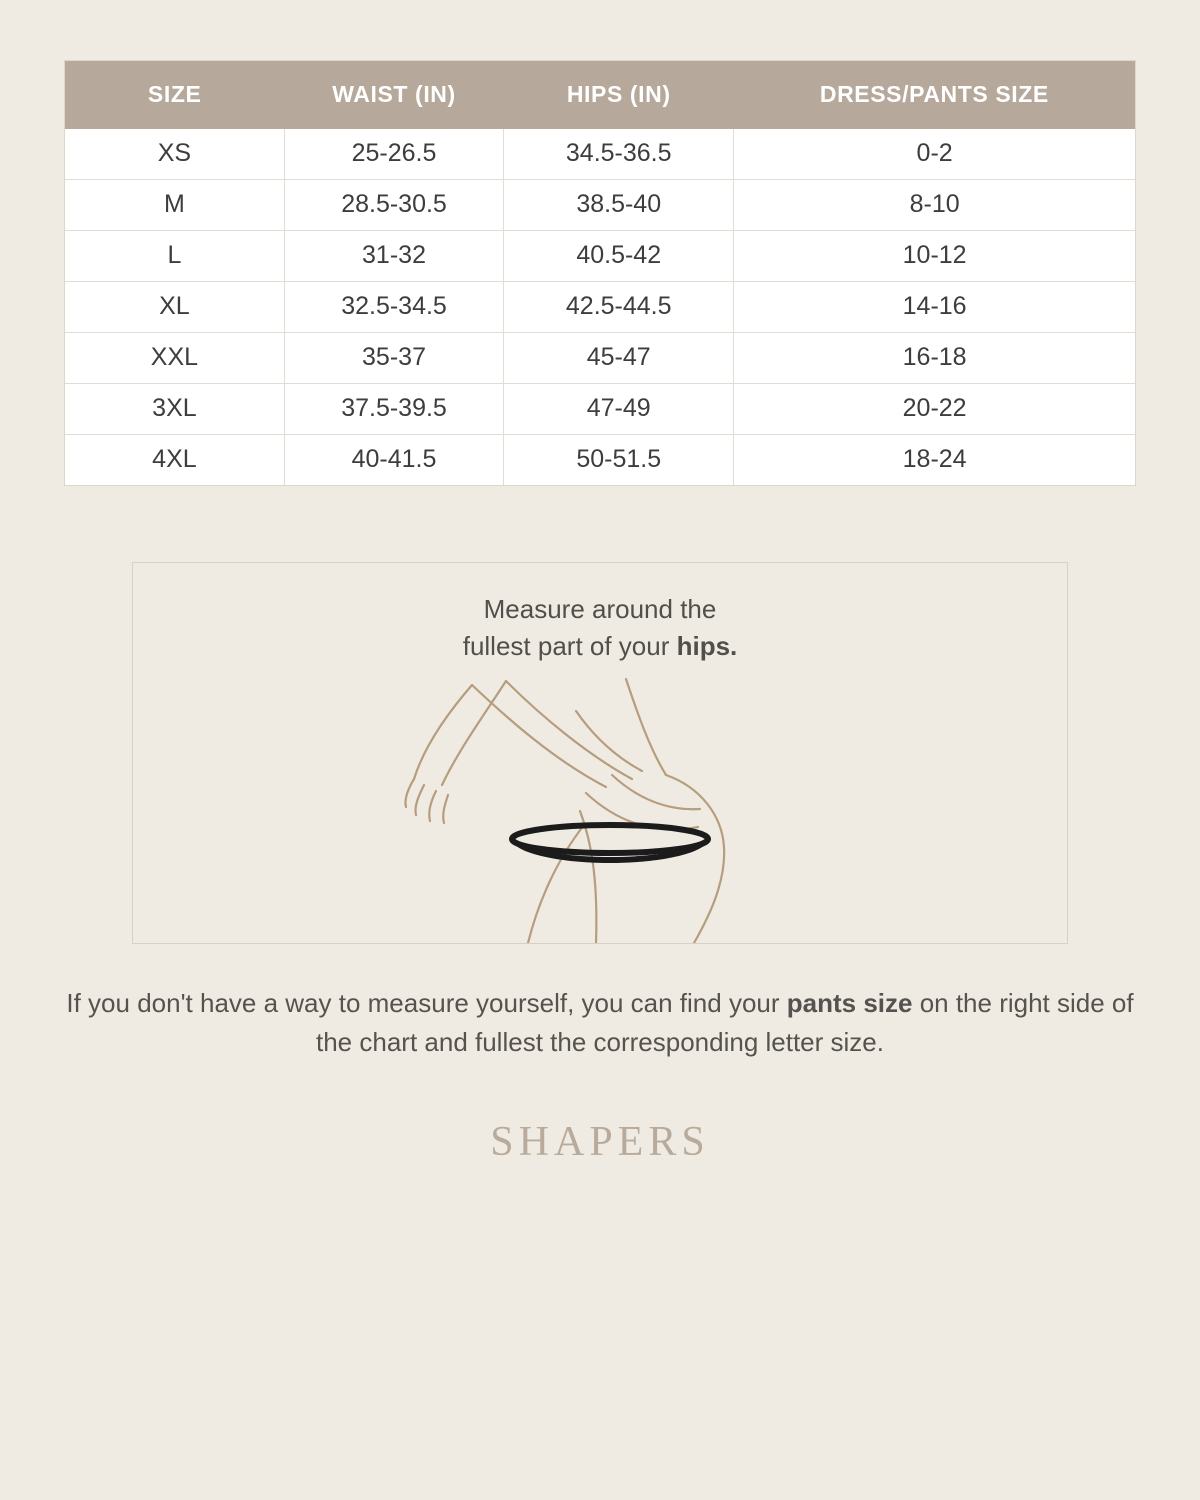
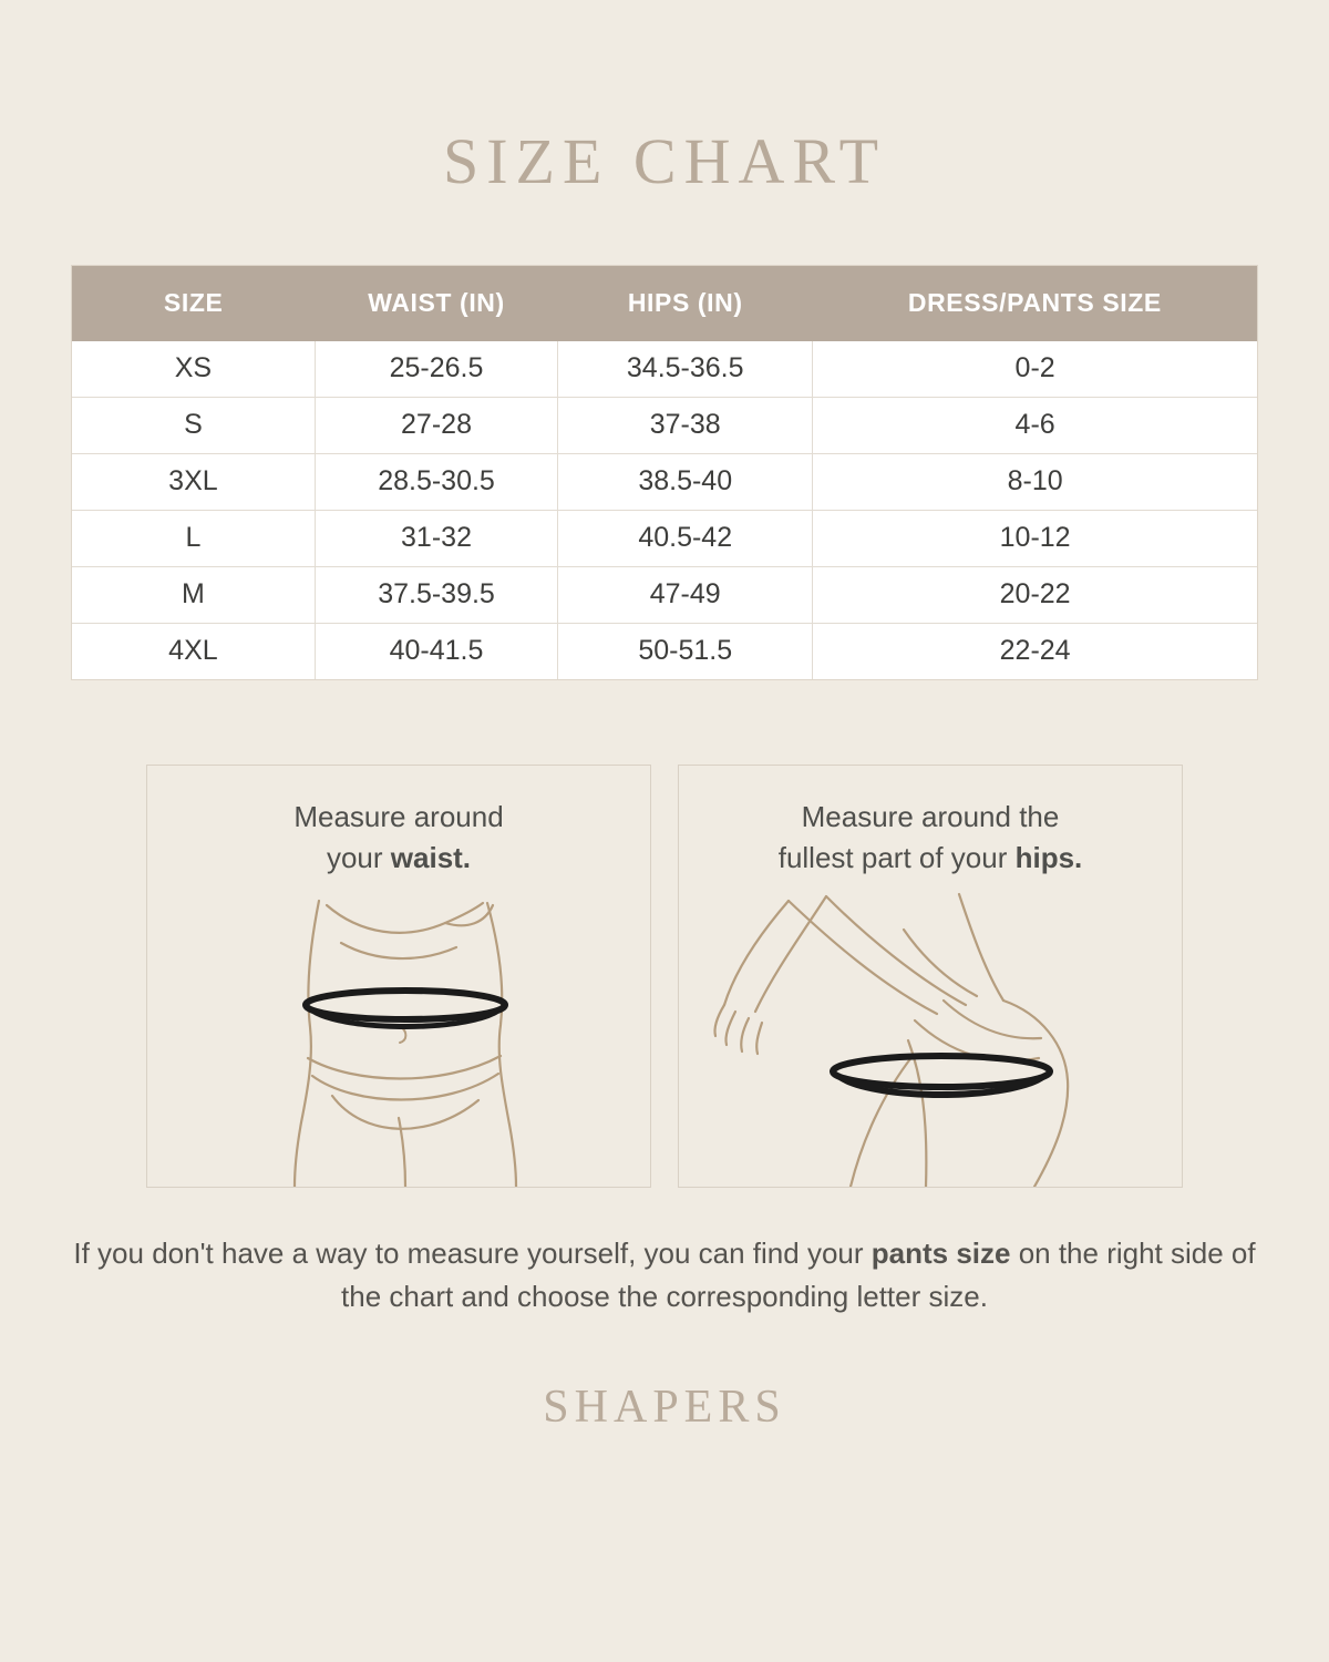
+ SIZE CHART
  SIZE	WAIST (IN)	HIPS (IN)	DRESS/PANTS SIZE
  XS	25-26.5	34.5-36.5	0-2
+ S	27-28	37-38	4-6
- M	28.5-30.5	38.5-40	8-10
+ 3XL	28.5-30.5	38.5-40	8-10
  L	31-32	40.5-42	10-12
- XL	32.5-34.5	42.5-44.5	14-16
- XXL	35-37	45-47	16-18
- 3XL	37.5-39.5	47-49	20-22
+ M	37.5-39.5	47-49	20-22
- 4XL	40-41.5	50-51.5	18-24
+ 4XL	40-41.5	50-51.5	22-24
+ Measure around
+ your waist.
  Measure around the
  fullest part of your hips.
- If you don't have a way to measure yourself, you can find your pants size on the right side of the chart and fullest the corresponding letter size.
+ If you don't have a way to measure yourself, you can find your pants size on the right side of the chart and choose the corresponding letter size.
  SHAPERS
